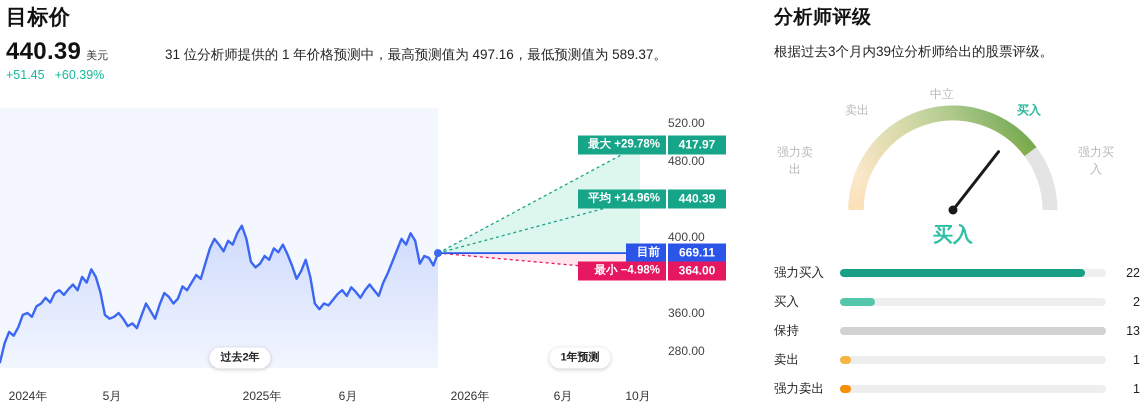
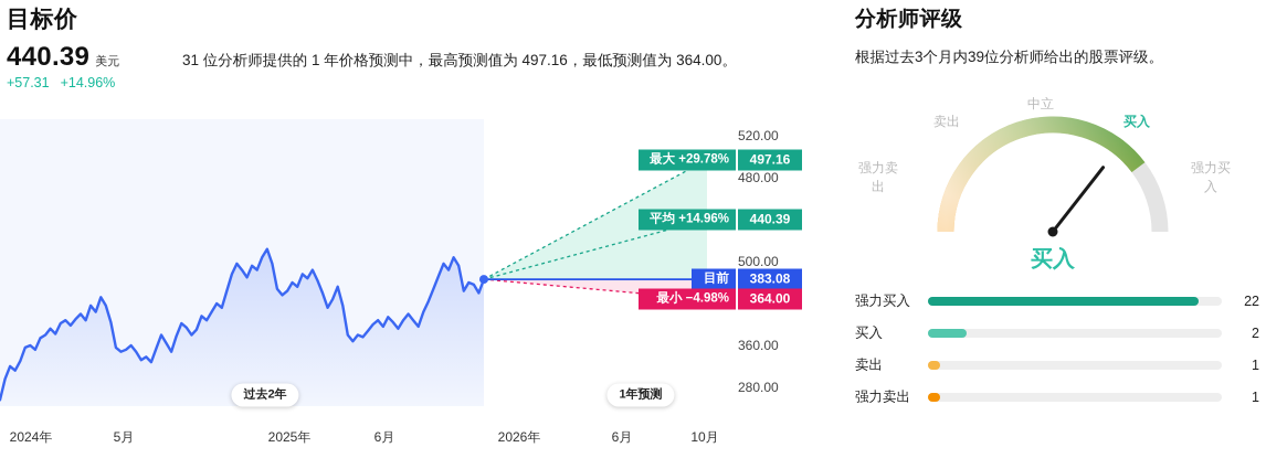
  目标价
  440.39
  美元
- +51.45
+ +57.31
- +60.39%
+ +14.96%
- 31 位分析师提供的 1 年价格预测中，最高预测值为 497.16，最低预测值为 589.37。
+ 31 位分析师提供的 1 年价格预测中，最高预测值为 497.16，最低预测值为 364.00。
  280.00
  360.00
- 400.00
+ 500.00
  480.00
  520.00
  最大 +29.78%
- 417.97
+ 497.16
  平均 +14.96%
  440.39
  目前
- 669.11
+ 383.08
  最小 −4.98%
  364.00
  2024年
  5月
  2025年
  6月
  2026年
  6月
  10月
  过去2年
  1年预测
  分析师评级
  根据过去3个月内39位分析师给出的股票评级。
  强力卖出
  卖出
  中立
  买入
  强力买入
  买入
  强力买入
  22
  买入
  2
- 保持
- 13
  卖出
  1
  强力卖出
  1
